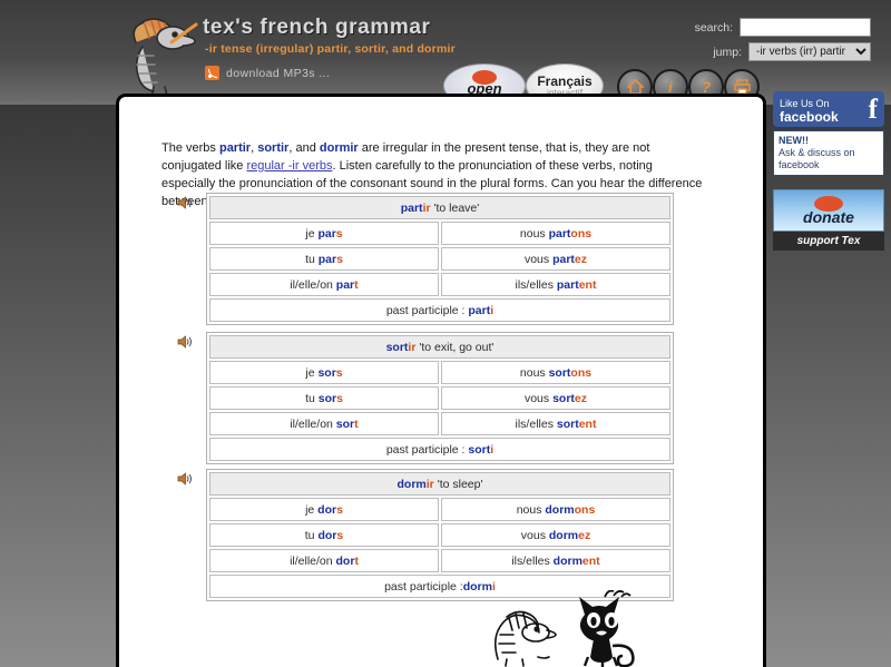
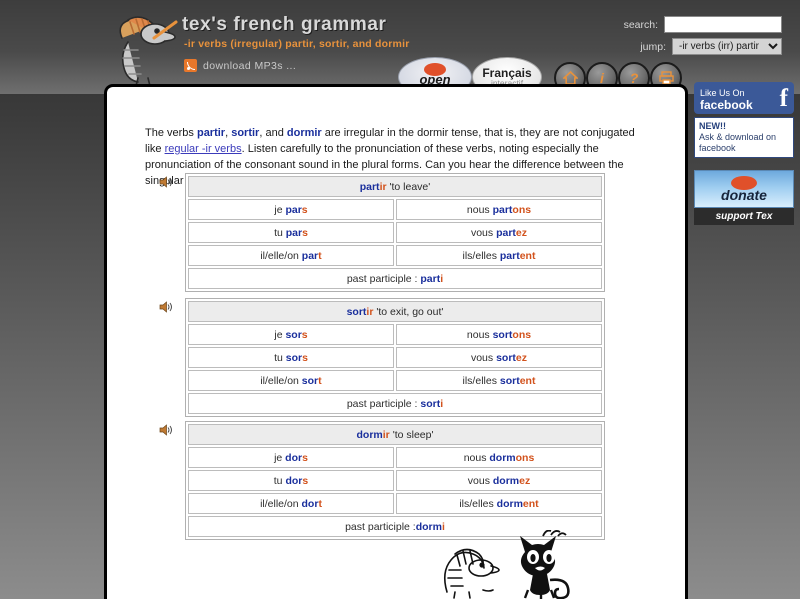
  tex's french grammar
- -ir tense (irregular) partir, sortir, and dormir
+ -ir verbs (irregular) partir, sortir, and dormir
  download MP3s ...
  search:
  jump:
  -ir verbs (irr) partir
  open
  Français
  interactif
  i
  ?
- The verbs partir, sortir, and dormir are irregular in the present tense, that is, they are not conjugated like regular -ir verbs. Listen carefully to the pronunciation of these verbs, noting especially the pronunciation of the consonant sound in the plural forms. Can you hear the difference beten
+ The verbs partir, sortir, and dormir are irregular in the dormir tense, that is, they are not conjugated like regular -ir verbs. Listen carefully to the pronunciation of these verbs, noting especially the pronunciation of the consonant sound in the plural forms. Can you hear the difference between the sinular
  partir 'to leave'
  je pars	nous partons
  tu pars	vous partez
  il/elle/on part	ils/elles partent
  past participle : parti
  sortir 'to exit, go out'
  je sors	nous sortons
  tu sors	vous sortez
  il/elle/on sort	ils/elles sortent
  past participle : sorti
  dormir 'to sleep'
  je dors	nous dormons
  tu dors	vous dormez
  il/elle/on dort	ils/elles dorment
  past participle :dormi
  Like Us On
  facebook
  f
  NEW!!
- Ask & discuss on facebook
+ Ask & download on facebook
  donate
  support Tex
